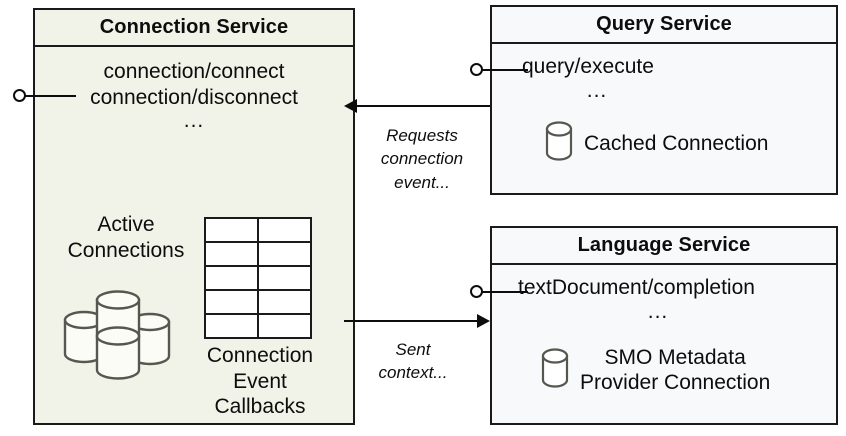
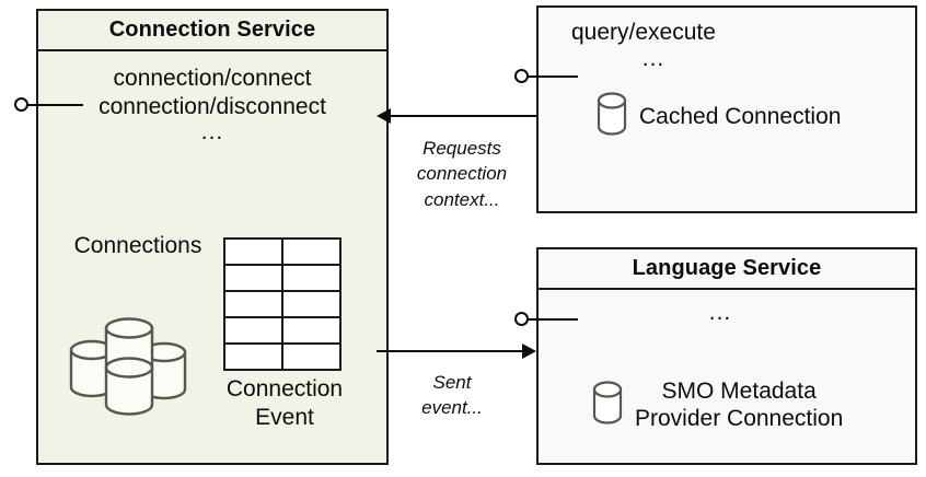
  Connection Service
  connection/connect
  connection/disconnect
  ...
- Active
  Connections
  Connection
  Event
- Callbacks
- Query Service
  query/execute
  ...
  Cached Connection
  Language Service
- textDocument/completion
  ...
  SMO Metadata
  Provider Connection
  Requests
  connection
- event...
+ context...
  Sent
- context...
+ event...
